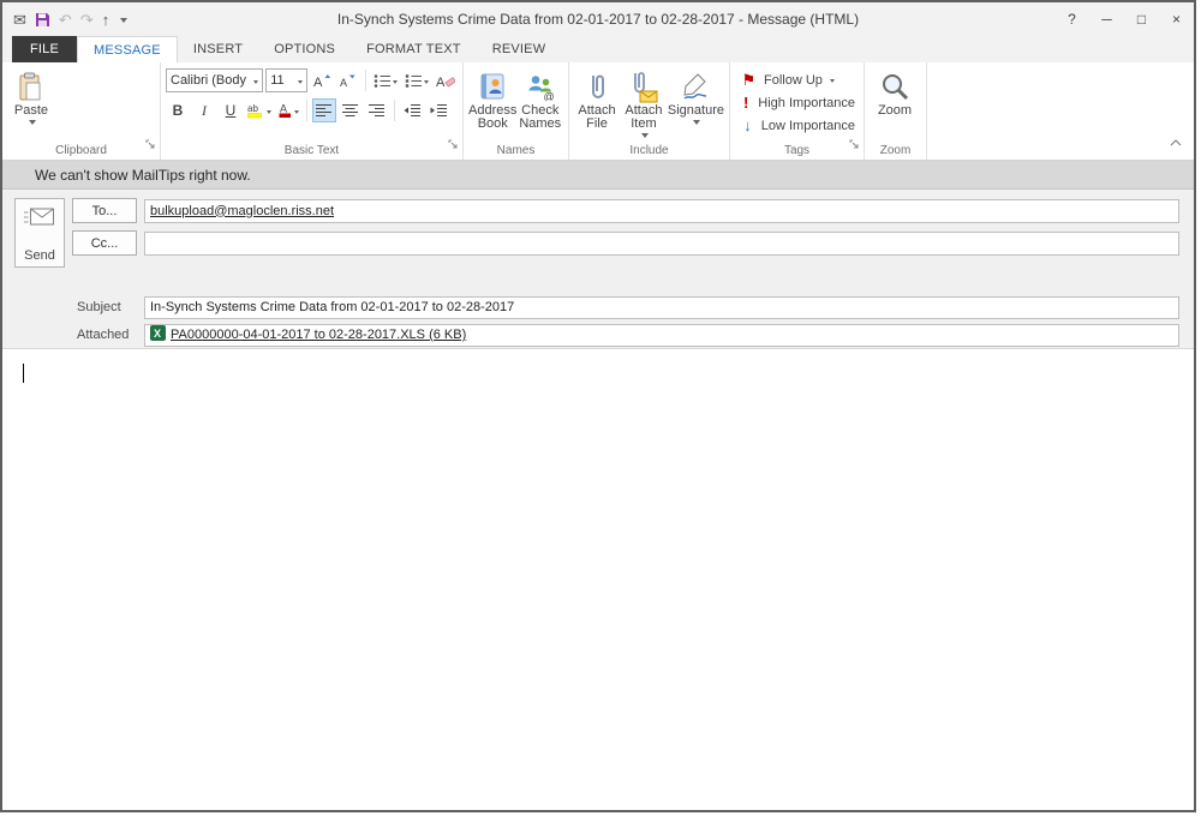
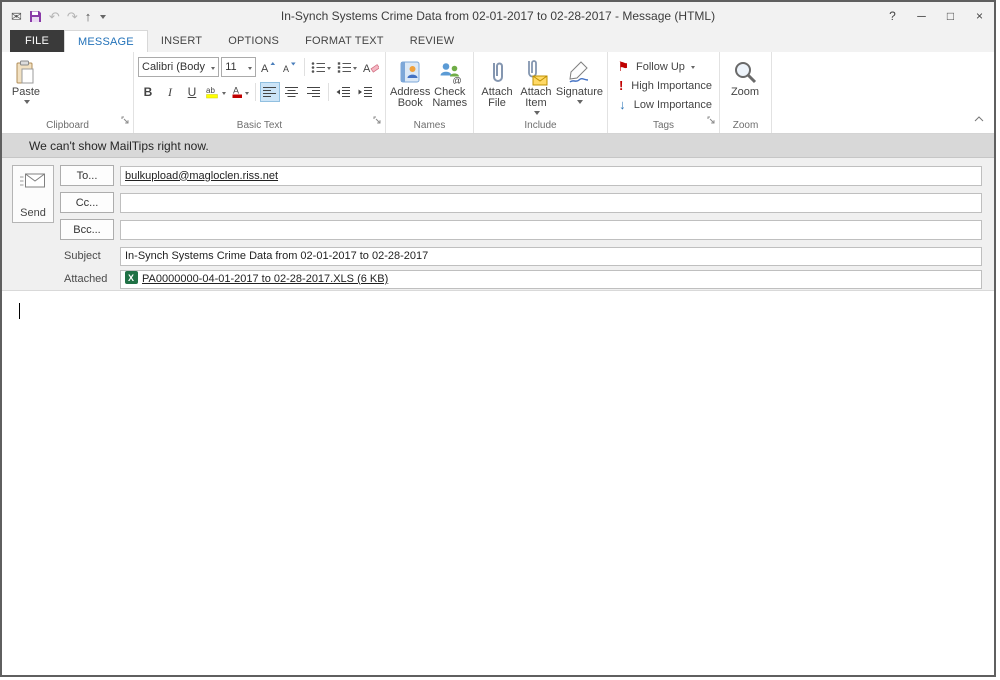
  ✉
  ↶
  ↷
  ↑
  In-Synch Systems Crime Data from 02-01-2017 to 02-28-2017 - Message (HTML)
  ?
  ─
  □
  ×
  FILE
  MESSAGE
  INSERT
  OPTIONS
  FORMAT TEXT
  REVIEW
  Paste
  Clipboard
  Calibri (Body
  11
  A
  A
  A
  B
  I
  U
  ab
  A
  Basic Text
  Address Book
  @
  Check Names
  Names
  Attach File
  Attach Item
  Signature
  Include
  ⚑
  Follow Up
  !
  High Importance
  ↓
  Low Importance
  Tags
  Zoom
  Zoom
  We can't show MailTips right now.
  Send
  To...
  bulkupload@magloclen.riss.net
  Cc...
+ Bcc...
  Subject
  In-Synch Systems Crime Data from 02-01-2017 to 02-28-2017
  Attached
  X
  PA0000000-04-01-2017 to 02-28-2017.XLS (6 KB)
